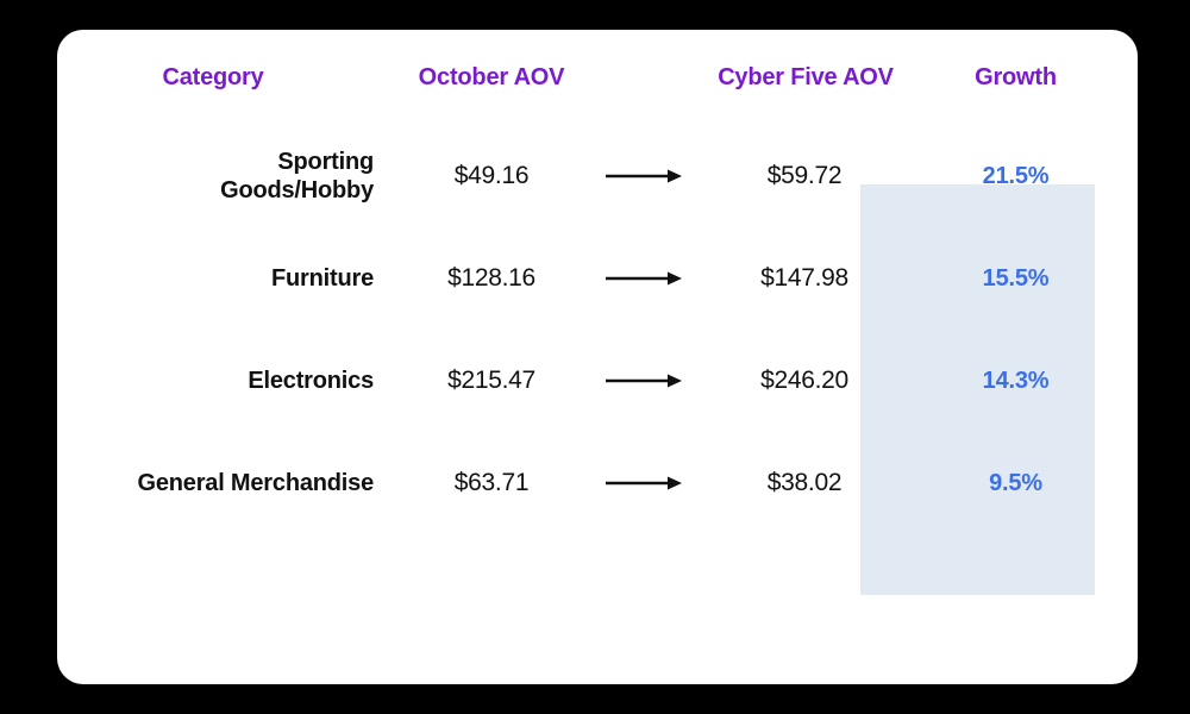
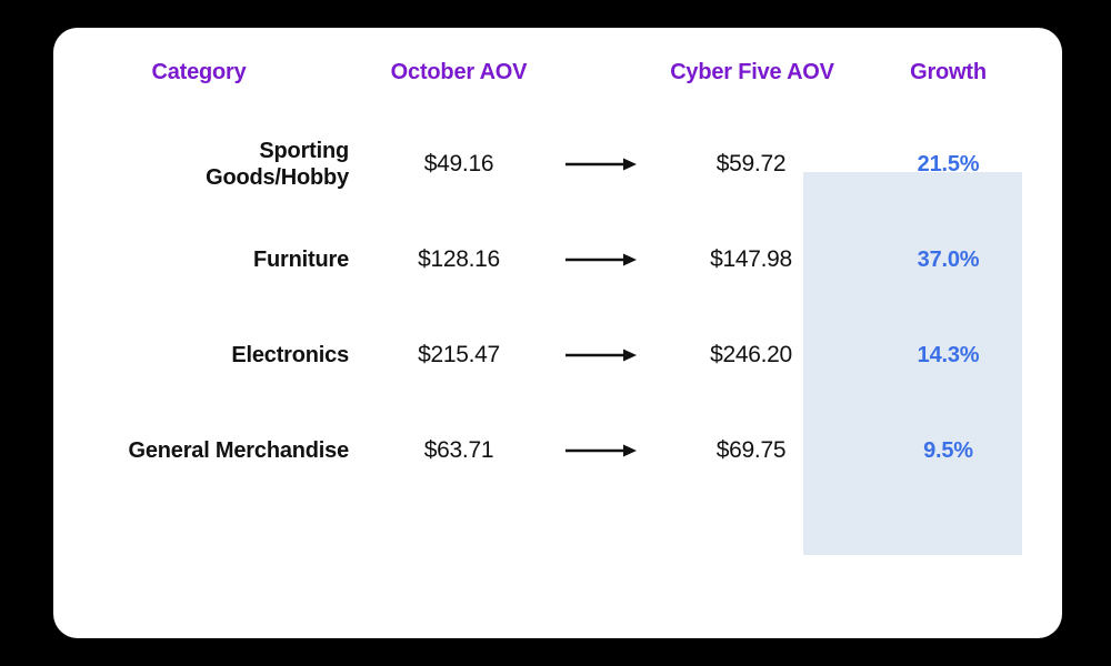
  Category	October AOV		Cyber Five AOV	Growth
  Sporting Goods/Hobby	$49.16		$59.72	21.5%
- Furniture	$128.16		$147.98	15.5%
+ Furniture	$128.16		$147.98	37.0%
  Electronics	$215.47		$246.20	14.3%
- General Merchandise	$63.71		$38.02	9.5%
+ General Merchandise	$63.71		$69.75	9.5%
